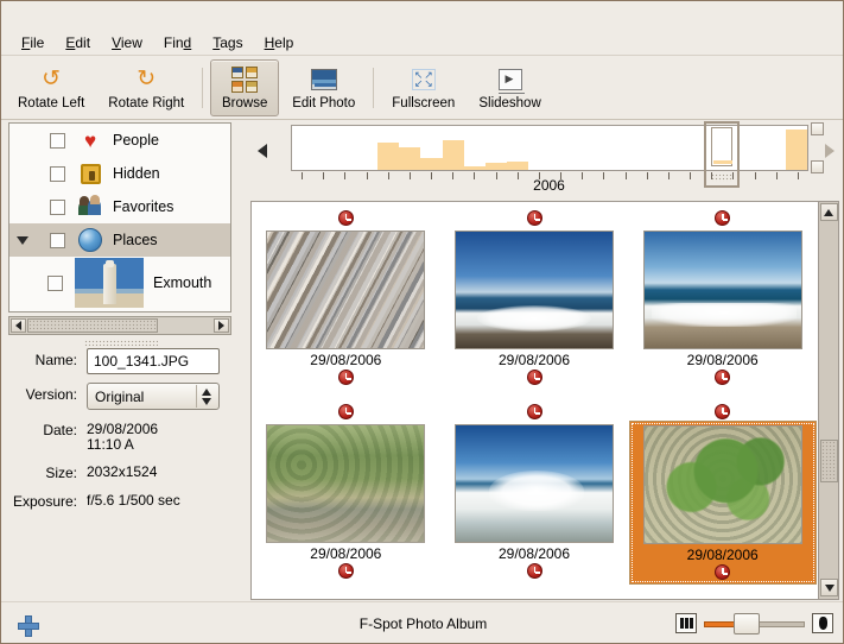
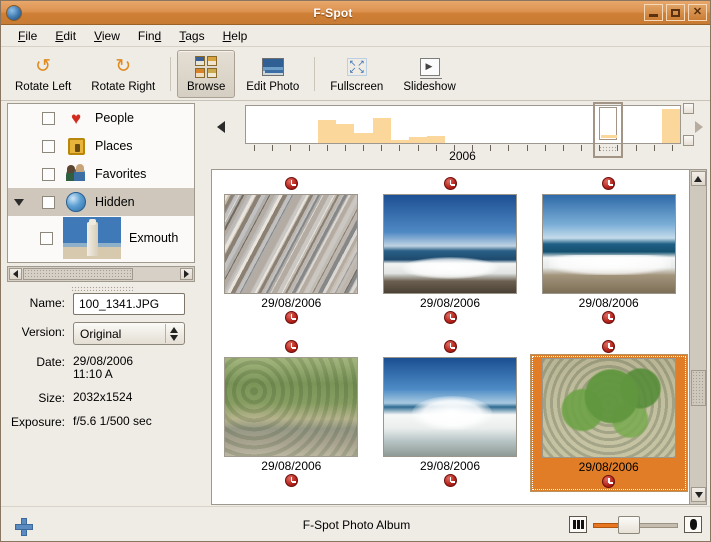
+ F-Spot
+ ✕
  File
  Edit
  View
  Find
  Tags
  Help
  ↺
  Rotate Left
  ↻
  Rotate Right
  Browse
  Edit Photo
  ↖
  ↗
  ↙
  ↘
  Fullscreen
  Slideshow
  ♥
  People
- Hidden
+ Places
  Favorites
- Places
+ Hidden
  Exmouth
  Name:
  100_1341.JPG
  Version:
  Original
  Date:
  29/08/2006
  11:10 A
  Size:
  2032x1524
  Exposure:
  f/5.6 1/500 sec
  2006
  29/08/2006
  29/08/2006
  29/08/2006
  29/08/2006
  29/08/2006
  29/08/2006
  F-Spot Photo Album
